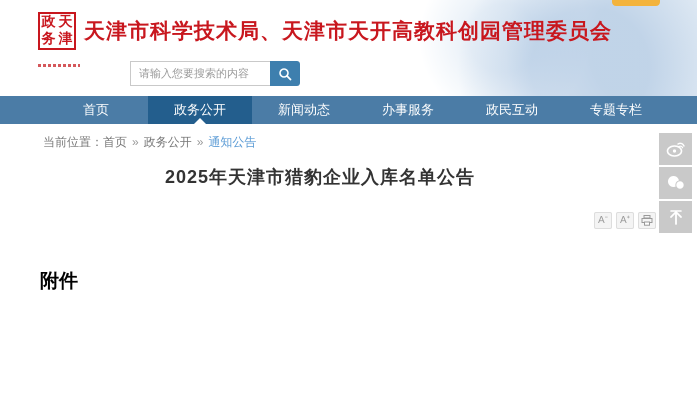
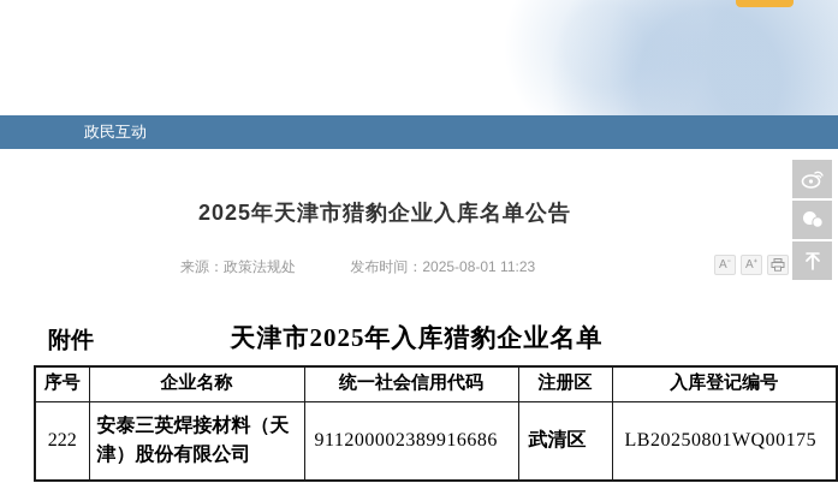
- 政
- 天
- 务
- 津
- 天津市科学技术局、天津市天开高教科创园管理委员会
- 请输入您要搜索的内容
- 首页
- 政务公开
- 新闻动态
- 办事服务
  政民互动
- 专题专栏
- 当前位置：首页 » 政务公开 » 通知公告
  2025年天津市猎豹企业入库名单公告
+ 来源：政策法规处 发布时间：2025-08-01 11:23
  A⁻
  A⁺
  附件
+ 天津市2025年入库猎豹企业名单
+ 序号	企业名称	统一社会信用代码	注册区	入库登记编号
+ 222	安泰三英焊接材料（天津）股份有限公司	911200002389916686	武清区	LB20250801WQ00175
